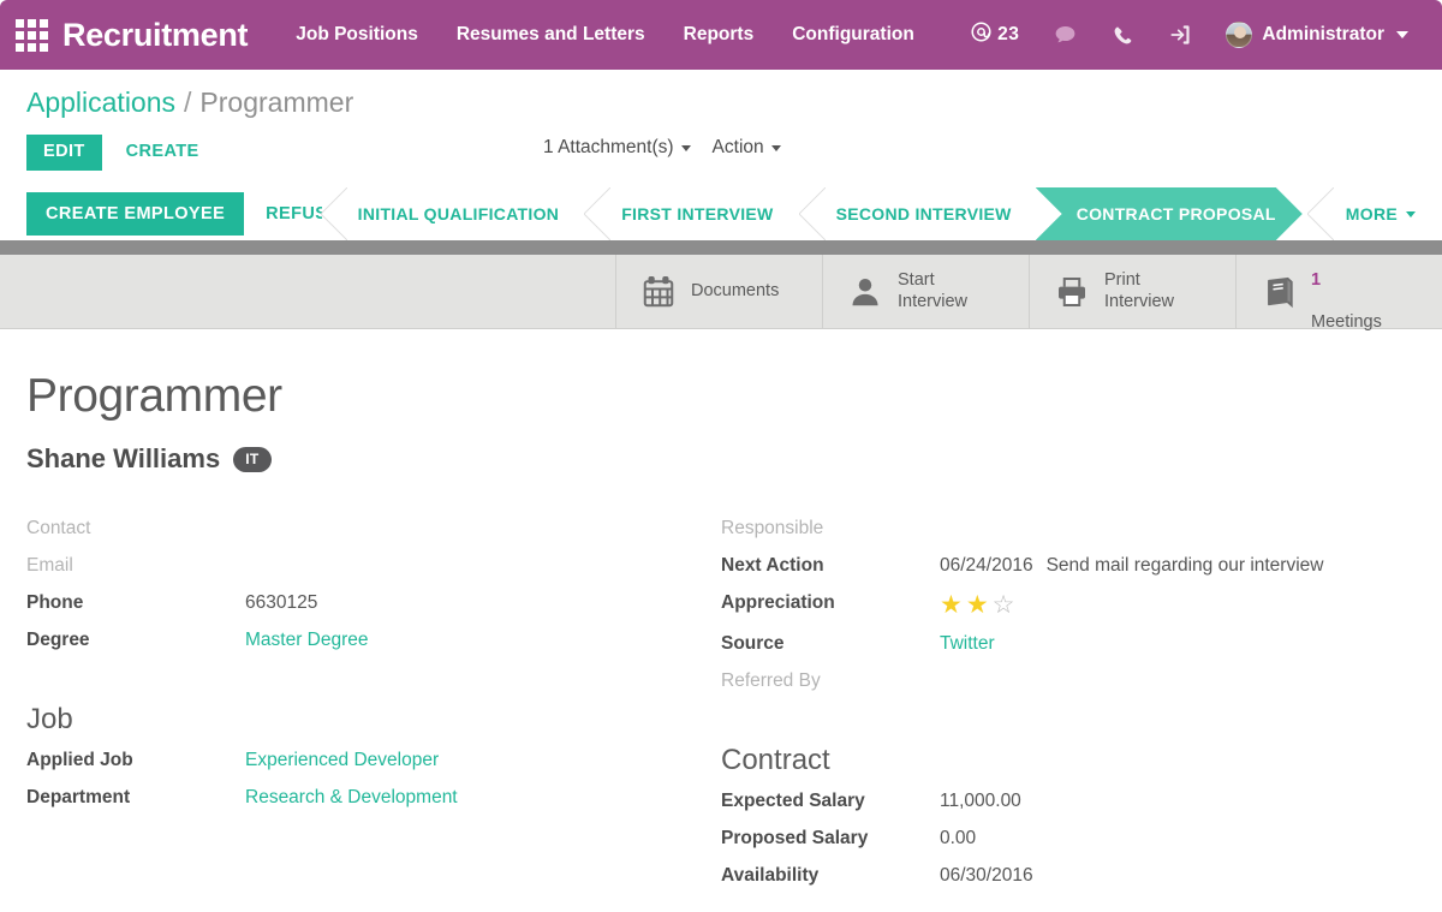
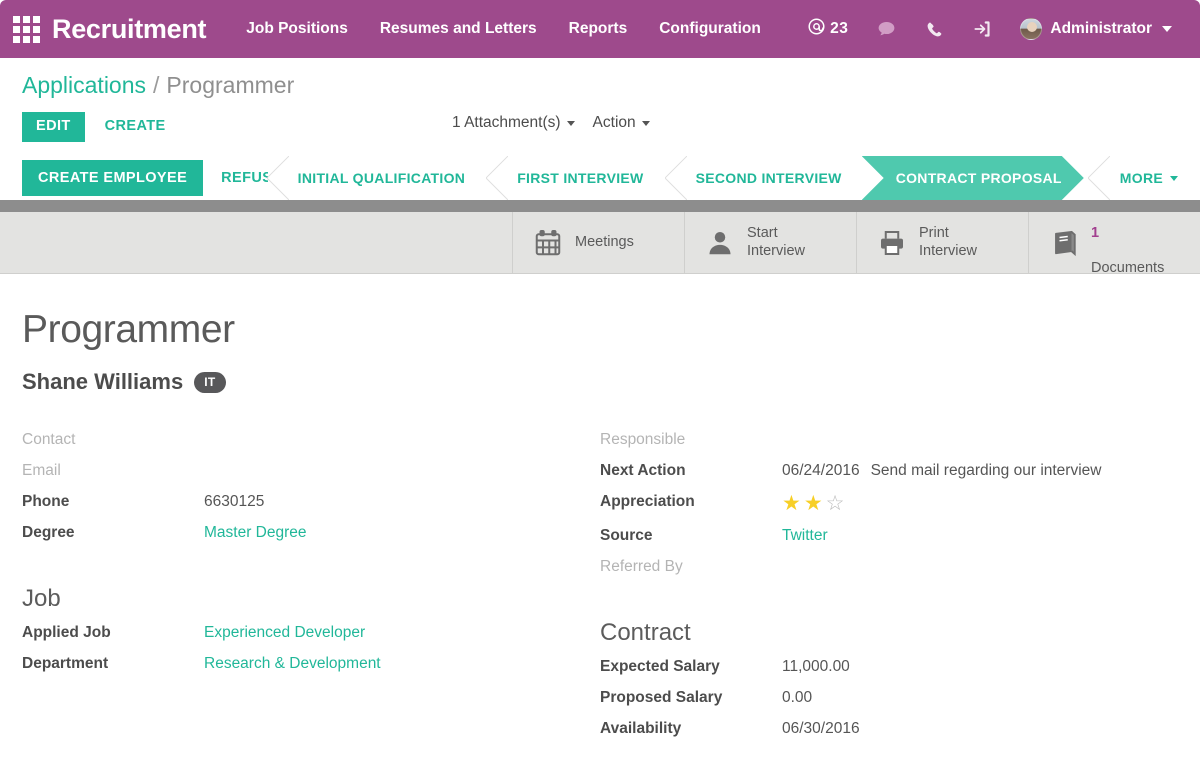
  Recruitment
  Job Positions
  Resumes and Letters
  Reports
  Configuration
  23
  Administrator
  Applications
  /
  Programmer
  EDIT
  CREATE
  1 Attachment(s)
  Action
  CREATE EMPLOYEE
  INITIAL QUALIFICATION
  FIRST INTERVIEW
  SECOND INTERVIEW
  CONTRACT PROPOSAL
  MORE
- Documents
+ Meetings
  Start
  Interview
  Print
  Interview
  1
- Meetings
+ Documents
  Programmer
  Shane Williams
  IT
  Contact
  Email
  Phone	6630125
  Degree	Master Degree
  Job
  Applied Job	Experienced Developer
  Department	Research & Development
  Responsible
  Next Action	06/24/2016 Send mail regarding our interview
  Appreciation	★ ★ ☆
  Source	Twitter
  Referred By
  Contract
  Expected Salary	11,000.00
  Proposed Salary	0.00
  Availability	06/30/2016
